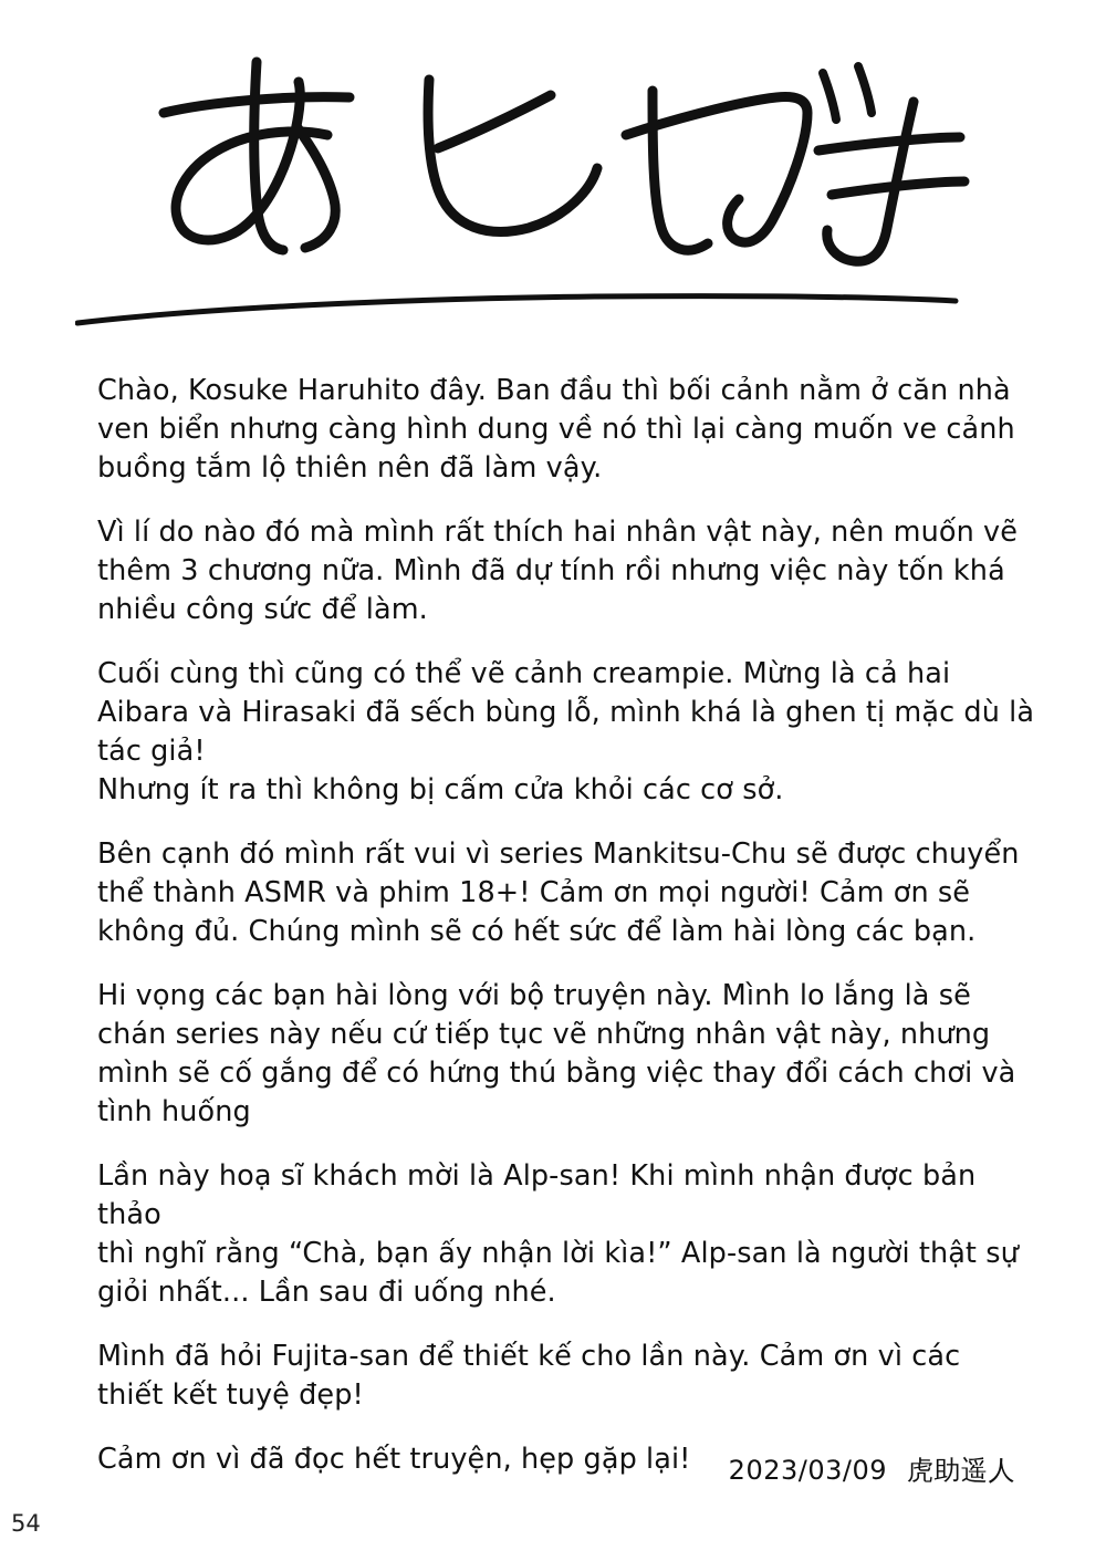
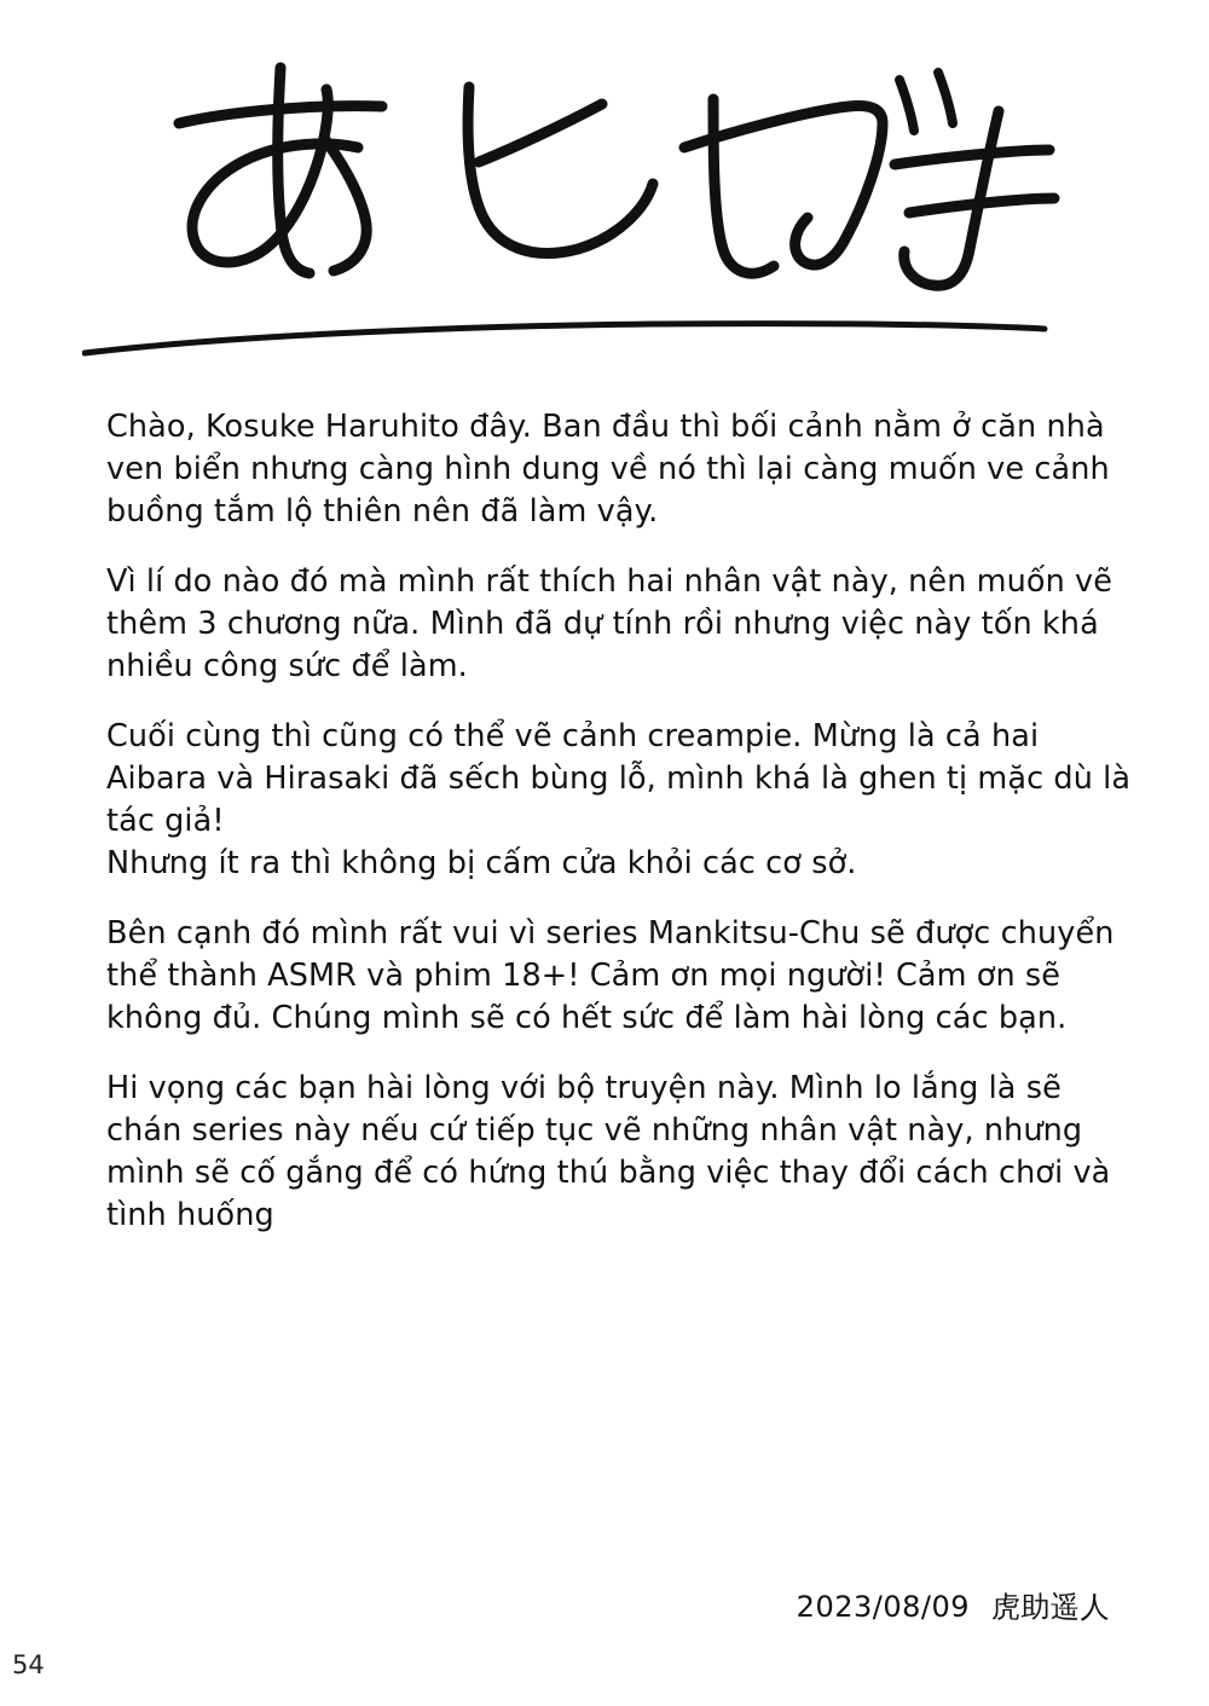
  Chào, Kosuke Haruhito đây. Ban đầu thì bối cảnh nằm ở căn nhà
  ven biển nhưng càng hình dung về nó thì lại càng muốn ve cảnh
  buồng tắm lộ thiên nên đã làm vậy.
  Vì lí do nào đó mà mình rất thích hai nhân vật này, nên muốn vẽ
  thêm 3 chương nữa. Mình đã dự tính rồi nhưng việc này tốn khá
  nhiều công sức để làm.
  Cuối cùng thì cũng có thể vẽ cảnh creampie. Mừng là cả hai
  Aibara và Hirasaki đã sếch bùng lỗ, mình khá là ghen tị mặc dù là
  tác giả!
  Nhưng ít ra thì không bị cấm cửa khỏi các cơ sở.
  Bên cạnh đó mình rất vui vì series Mankitsu-Chu sẽ được chuyển
  thể thành ASMR và phim 18+! Cảm ơn mọi người! Cảm ơn sẽ
  không đủ. Chúng mình sẽ có hết sức để làm hài lòng các bạn.
  Hi vọng các bạn hài lòng với bộ truyện này. Mình lo lắng là sẽ
  chán series này nếu cứ tiếp tục vẽ những nhân vật này, nhưng
  mình sẽ cố gắng để có hứng thú bằng việc thay đổi cách chơi và
  tình huống
- Lần này hoạ sĩ khách mời là Alp-san! Khi mình nhận được bản thảo
- thì nghĩ rằng “Chà, bạn ấy nhận lời kìa!” Alp-san là người thật sự
- giỏi nhất... Lần sau đi uống nhé.
- Mình đã hỏi Fujita-san để thiết kế cho lần này. Cảm ơn vì các
- thiết kết tuyệ đẹp!
- Cảm ơn vì đã đọc hết truyện, hẹp gặp lại!
- 2023/03/09 虎助遥人
+ 2023/08/09 虎助遥人
  54
